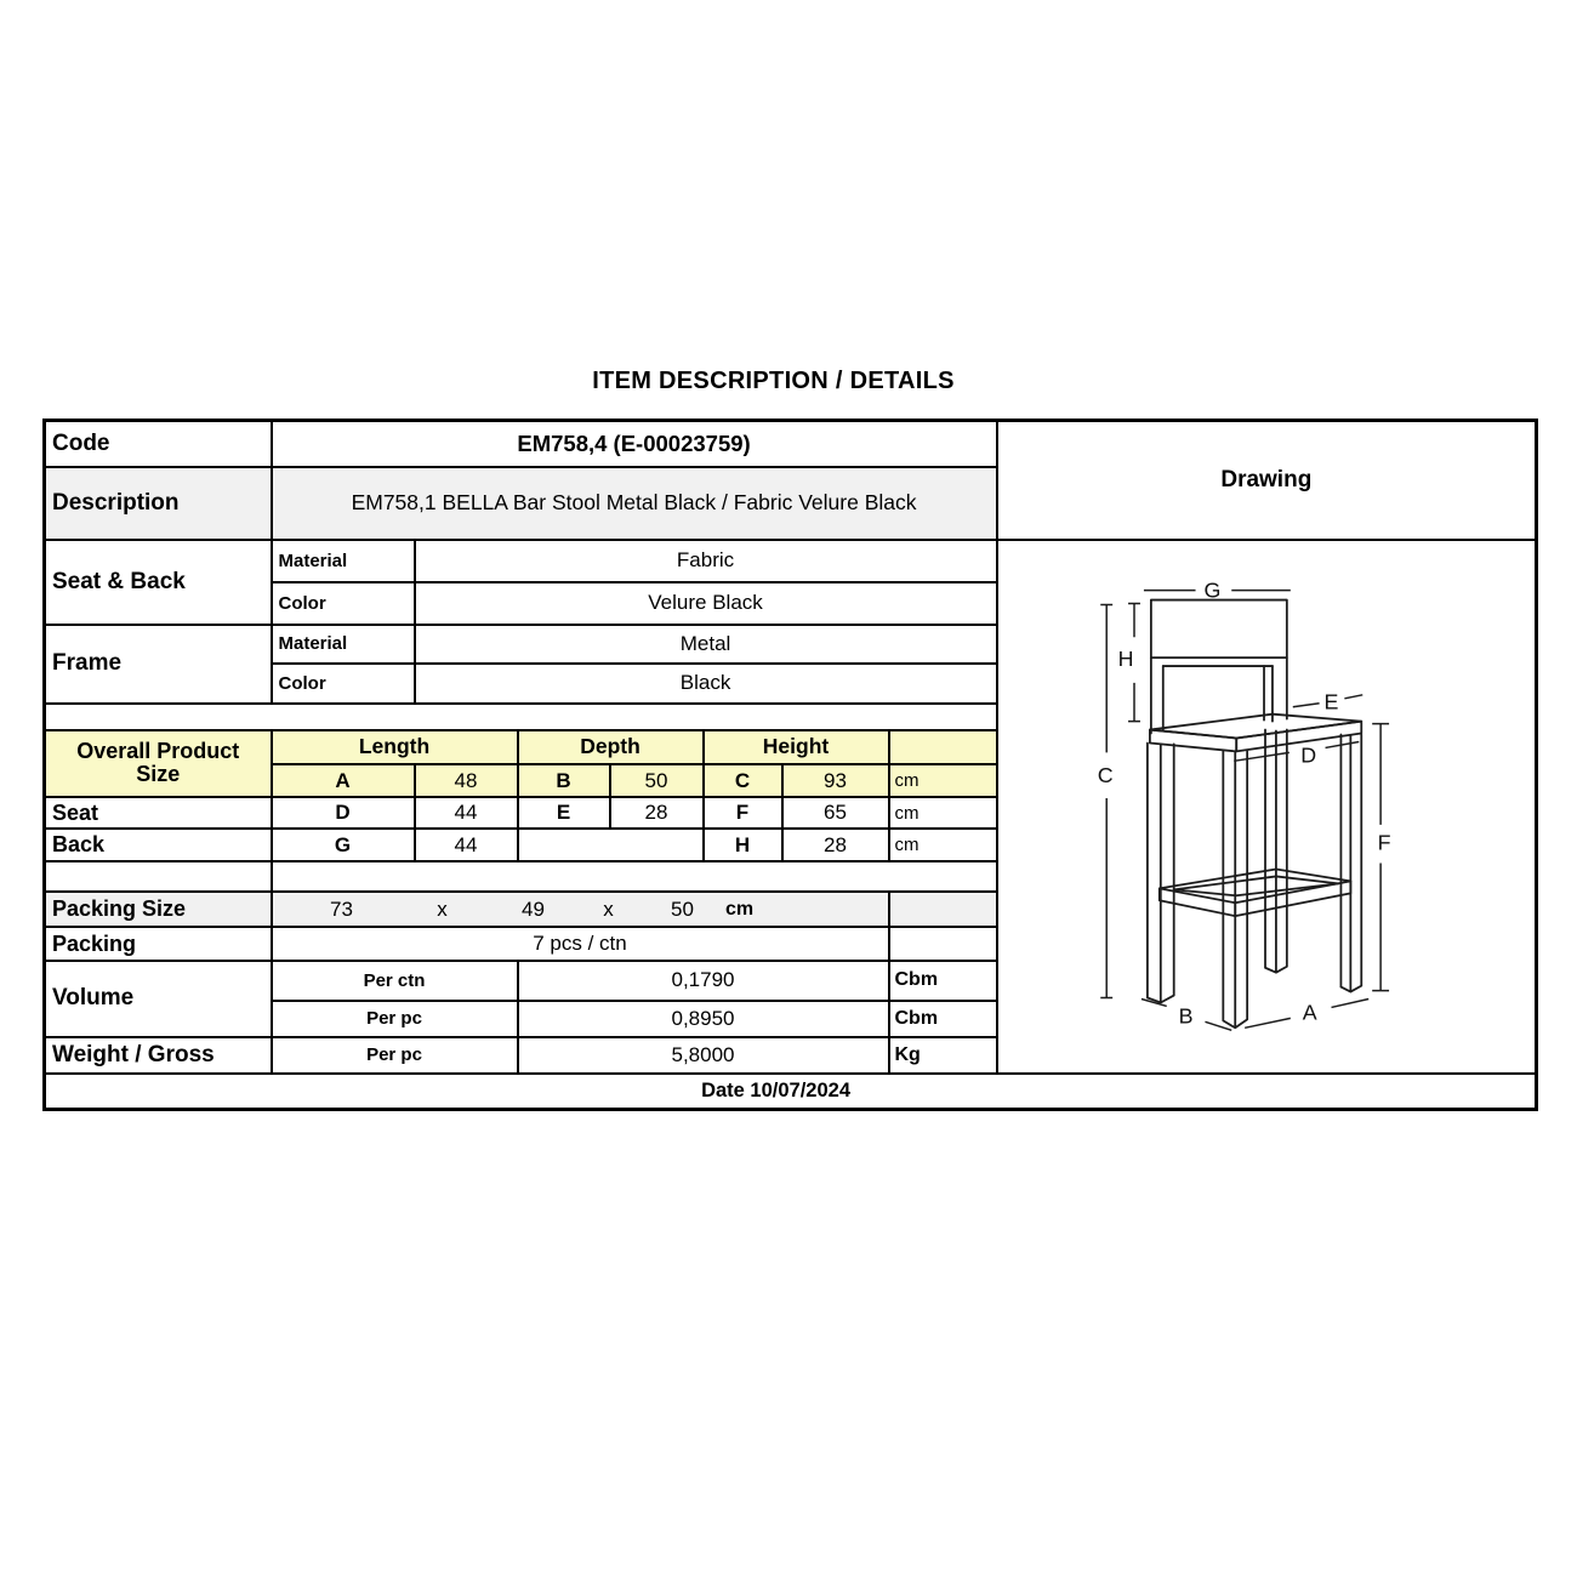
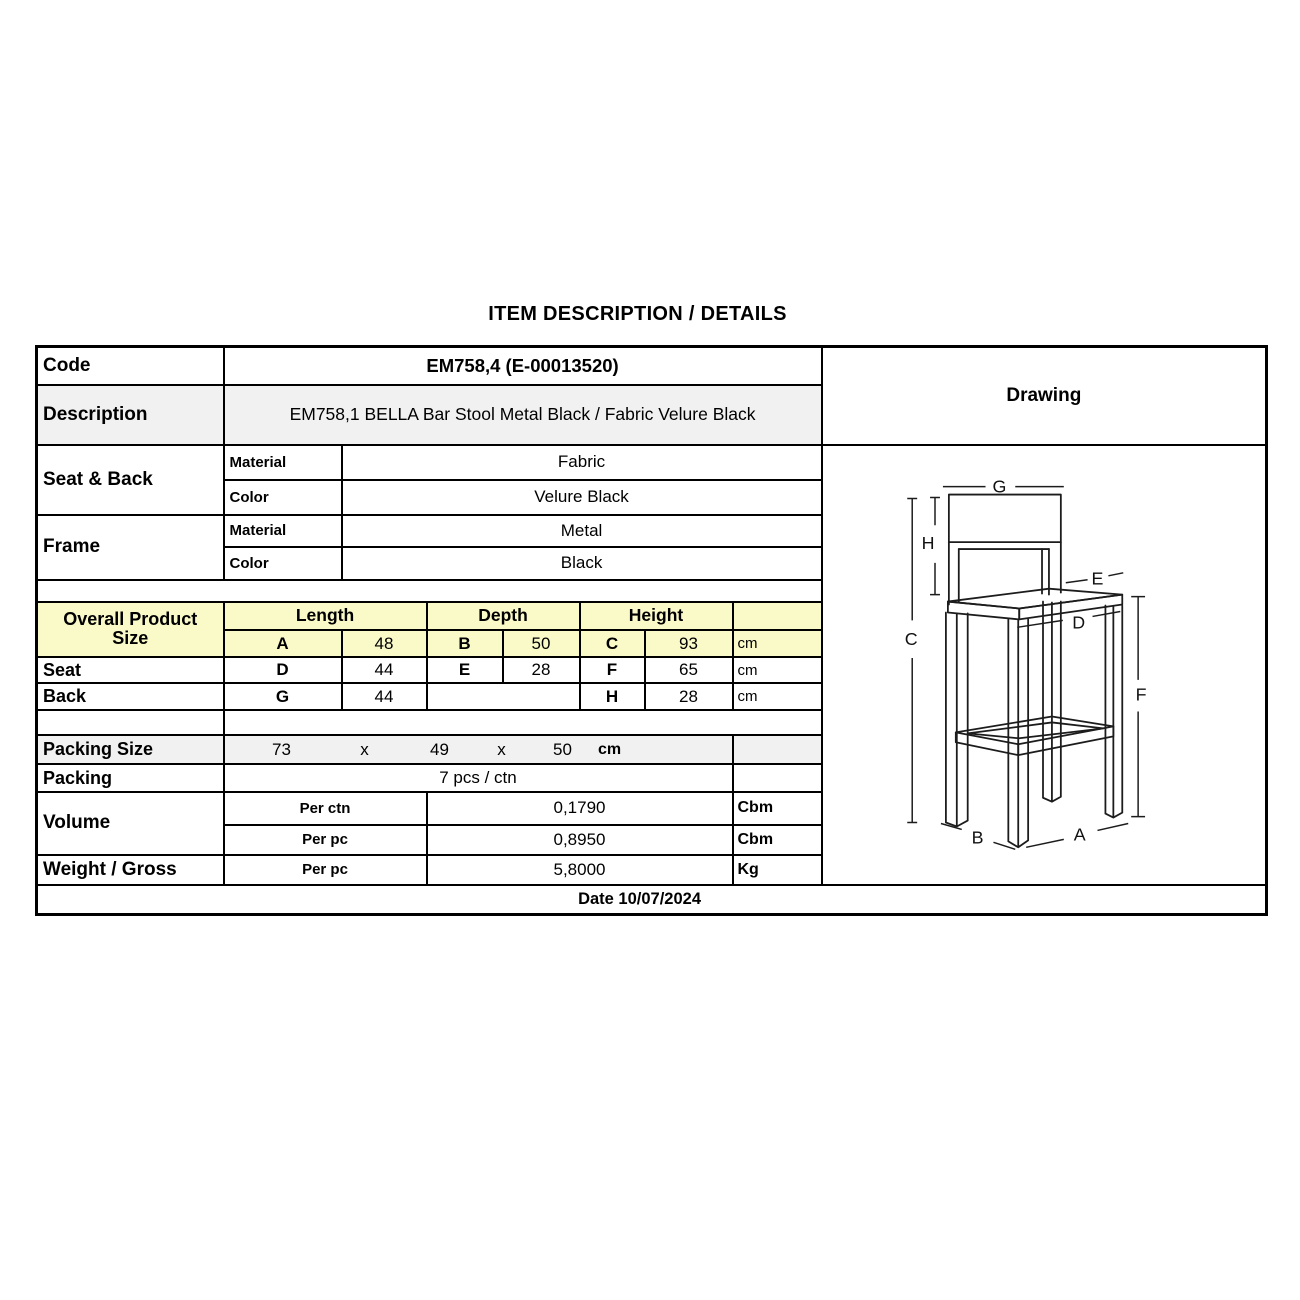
  ITEM DESCRIPTION / DETAILS
- Code	EM758,4 (E-00023759)	Drawing
+ Code	EM758,4 (E-00013520)	Drawing
  Description	EM758,1 BELLA Bar Stool Metal Black / Fabric Velure Black
  Seat & Back	Material	Fabric	G H C E D F A B
  Color	Velure Black
  Frame	Material	Metal
  Color	Black
  Overall Product Size	Length	Depth	Height
  A	48	B	50	C	93	cm
  Seat	D	44	E	28	F	65	cm
  Back	G	44		H	28	cm
  Packing Size	73 x 49 x 50 cm
  Packing	7 pcs / ctn
  Volume	Per ctn	0,1790	Cbm
  Per pc	0,8950	Cbm
  Weight / Gross	Per pc	5,8000	Kg
  Date 10/07/2024
